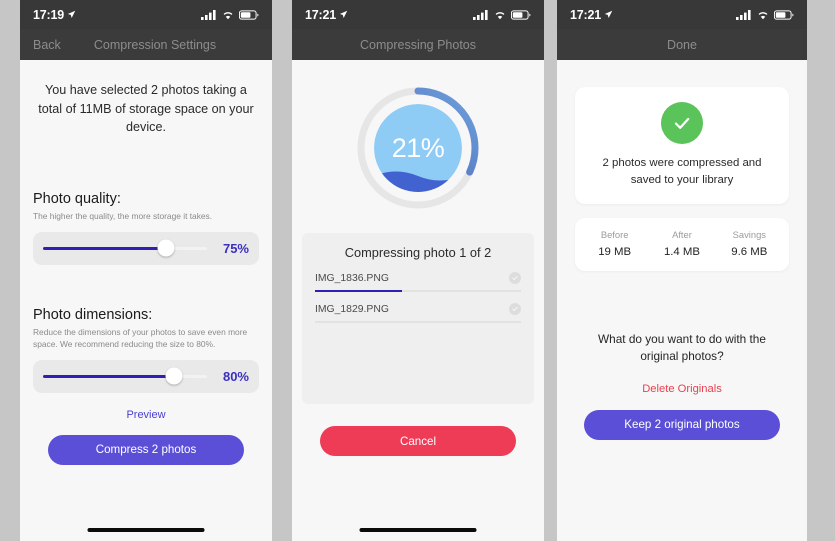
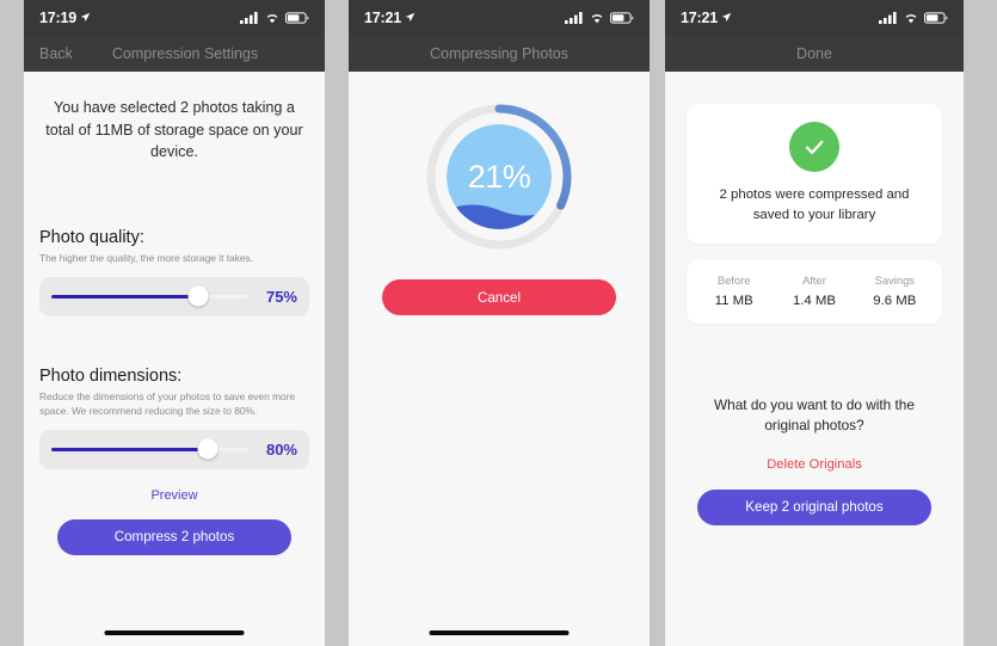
  17:19
  Back
  Compression Settings
  You have selected 2 photos taking a total of 11MB of storage space on your device.
  Photo quality:
  The higher the quality, the more storage it takes.
  75%
  Photo dimensions:
  Reduce the dimensions of your photos to save even more space. We recommend reducing the size to 80%.
  80%
  Preview
  Compress 2 photos
  17:21
  Compressing Photos
  21%
- Compressing photo 1 of 2
- IMG_1836.PNG
- IMG_1829.PNG
  Cancel
  17:21
  Done
  2 photos were compressed and saved to your library
  Before
- 19 MB
+ 11 MB
  After
  1.4 MB
  Savings
  9.6 MB
  What do you want to do with the original photos?
  Delete Originals
  Keep 2 original photos
